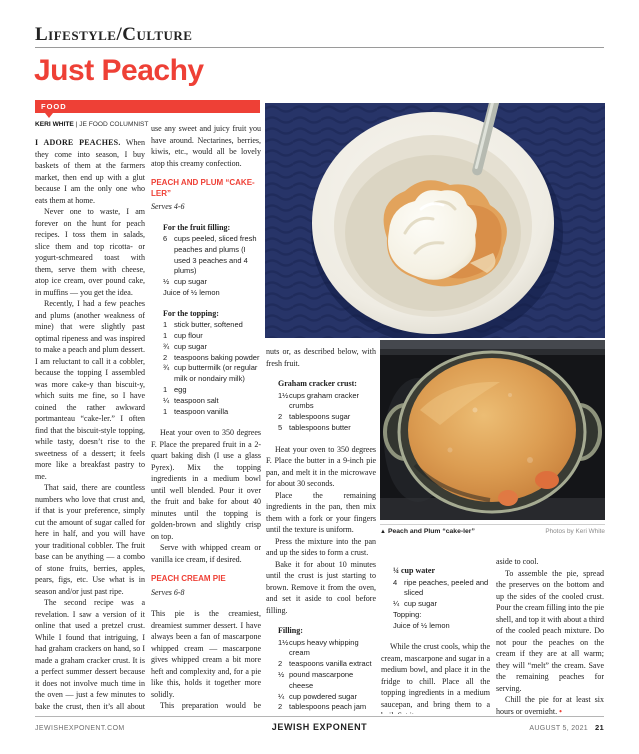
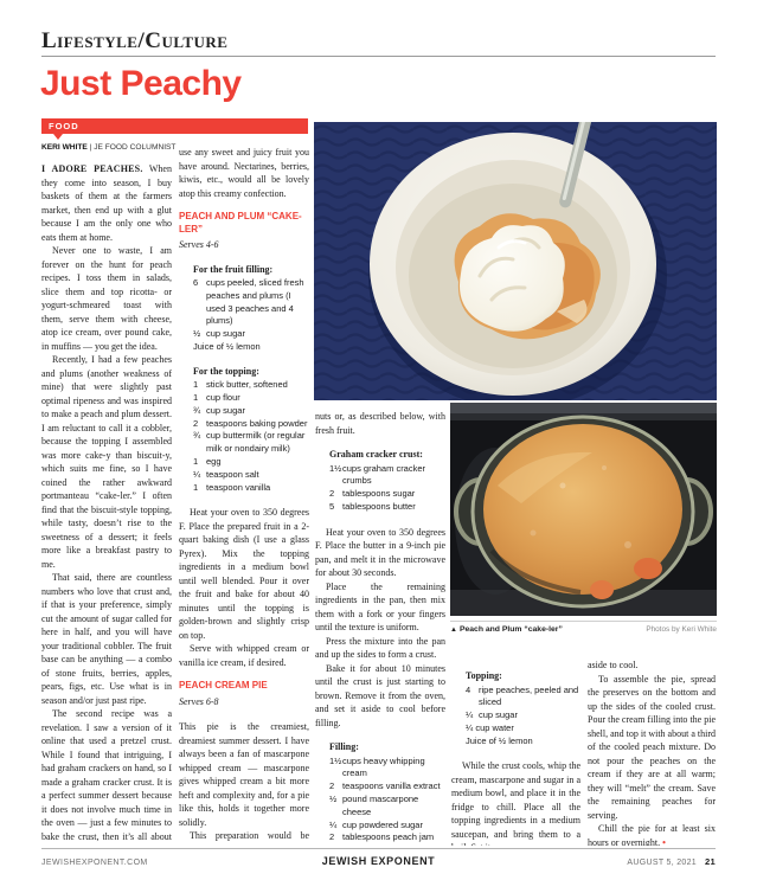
  Lifestyle/Culture
  Just Peachy
  FOOD
  I ADORE PEACHES. When they come into season, I buy baskets of them at the farmers market, then end up with a glut because I am the only one who eats them at home.
  Never one to waste, I am forever on the hunt for peach recipes. I toss them in salads, slice them and top ricotta- or yogurt-schmeared toast with them, serve them with cheese, atop ice cream, over pound cake, in muffins — you get the idea.
  Recently, I had a few peaches and plums (another weakness of mine) that were slightly past optimal ripeness and was inspired to make a peach and plum dessert. I am reluctant to call it a cobbler, because the topping I assembled was more cake-y than biscuit-y, which suits me fine, so I have coined the rather awkward portmanteau “cake-ler.” I often find that the biscuit-style topping, while tasty, doesn’t rise to the sweetness of a dessert; it feels more like a breakfast pastry to me.
  That said, there are countless numbers who love that crust and, if that is your preference, simply cut the amount of sugar called for here in half, and you will have your traditional cobbler. The fruit base can be anything — a combo of stone fruits, berries, apples, pears, figs, etc. Use what is in season and/or just past ripe.
  The second recipe was a revelation. I saw a version of it online that used a pretzel crust. While I found that intriguing, I had graham crackers on hand, so I made a graham cracker crust. It is a perfect summer dessert because it does not involve much time in the oven — just a few minutes to bake the crust, then it’s all about
  use any sweet and juicy fruit you have around. Nectarines, berries, kiwis, etc., would all be lovely atop this creamy confection.
  PEACH AND PLUM “CAKE-LER”
  Serves 4-6
  For the fruit filling:
  6
  cups peeled, sliced fresh peaches and plums (I used 3 peaches and 4 plums)
  ½
  cup sugar
  Juice of ½ lemon
  For the topping:
  1
  stick butter, softened
  1
  cup flour
  ¾
  cup sugar
  2
  teaspoons baking powder
  ¾
  cup buttermilk (or regular milk or nondairy milk)
  1
  egg
  ¼
  teaspoon salt
  1
  teaspoon vanilla
  Heat your oven to 350 degrees F. Place the prepared fruit in a 2-quart baking dish (I use a glass Pyrex). Mix the topping ingredients in a medium bowl until well blended. Pour it over the fruit and bake for about 40 minutes until the topping is golden-brown and slightly crisp on top.
  Serve with whipped cream or vanilla ice cream, if desired.
  PEACH CREAM PIE
  Serves 6-8
  This pie is the creamiest, dreamiest summer dessert. I have always been a fan of mascarpone whipped cream — mascarpone gives whipped cream a bit more heft and complexity and, for a pie like this, holds it together more solidly.
  nuts or, as described below, with fresh fruit.
  Graham cracker crust:
  1½
  cups graham cracker crumbs
  2
  tablespoons sugar
  5
  tablespoons butter
  Heat your oven to 350 degrees F. Place the butter in a 9-inch pie pan, and melt it in the microwave for about 30 seconds.
  Place the remaining ingredients in the pan, then mix them with a fork or your fingers until the texture is uniform.
  Press the mixture into the pan and up the sides to form a crust.
  Bake it for about 10 minutes until the crust is just starting to brown. Remove it from the oven, and set it aside to cool before filling.
  Filling:
  1½
  cups heavy whipping cream
  2
  teaspoons vanilla extract
  ½
  pound mascarpone cheese
  ¼
  cup powdered sugar
  2
  tablespoons peach jam
- ¼ cup water
+ Topping:
  4
  ripe peaches, peeled and sliced
  ¼
  cup sugar
- Topping:
+ ¼ cup water
  Juice of ½ lemon
  While the crust cools, whip the cream, mascarpone and sugar in a medium bowl, and place it in the fridge to chill. Place all the topping ingredients in a medium saucepan, and bring them to a
  aside to cool.
  To assemble the pie, spread the preserves on the bottom and up the sides of the cooled crust. Pour the cream filling into the pie shell, and top it with about a third of the cooled peach mixture. Do not pour the peaches on the cream if they are at all warm; they will “melt” the cream. Save the remaining peaches for serving.
  Chill the pie for at least six hours or overnight. •
  JEWISH EXPONENT
